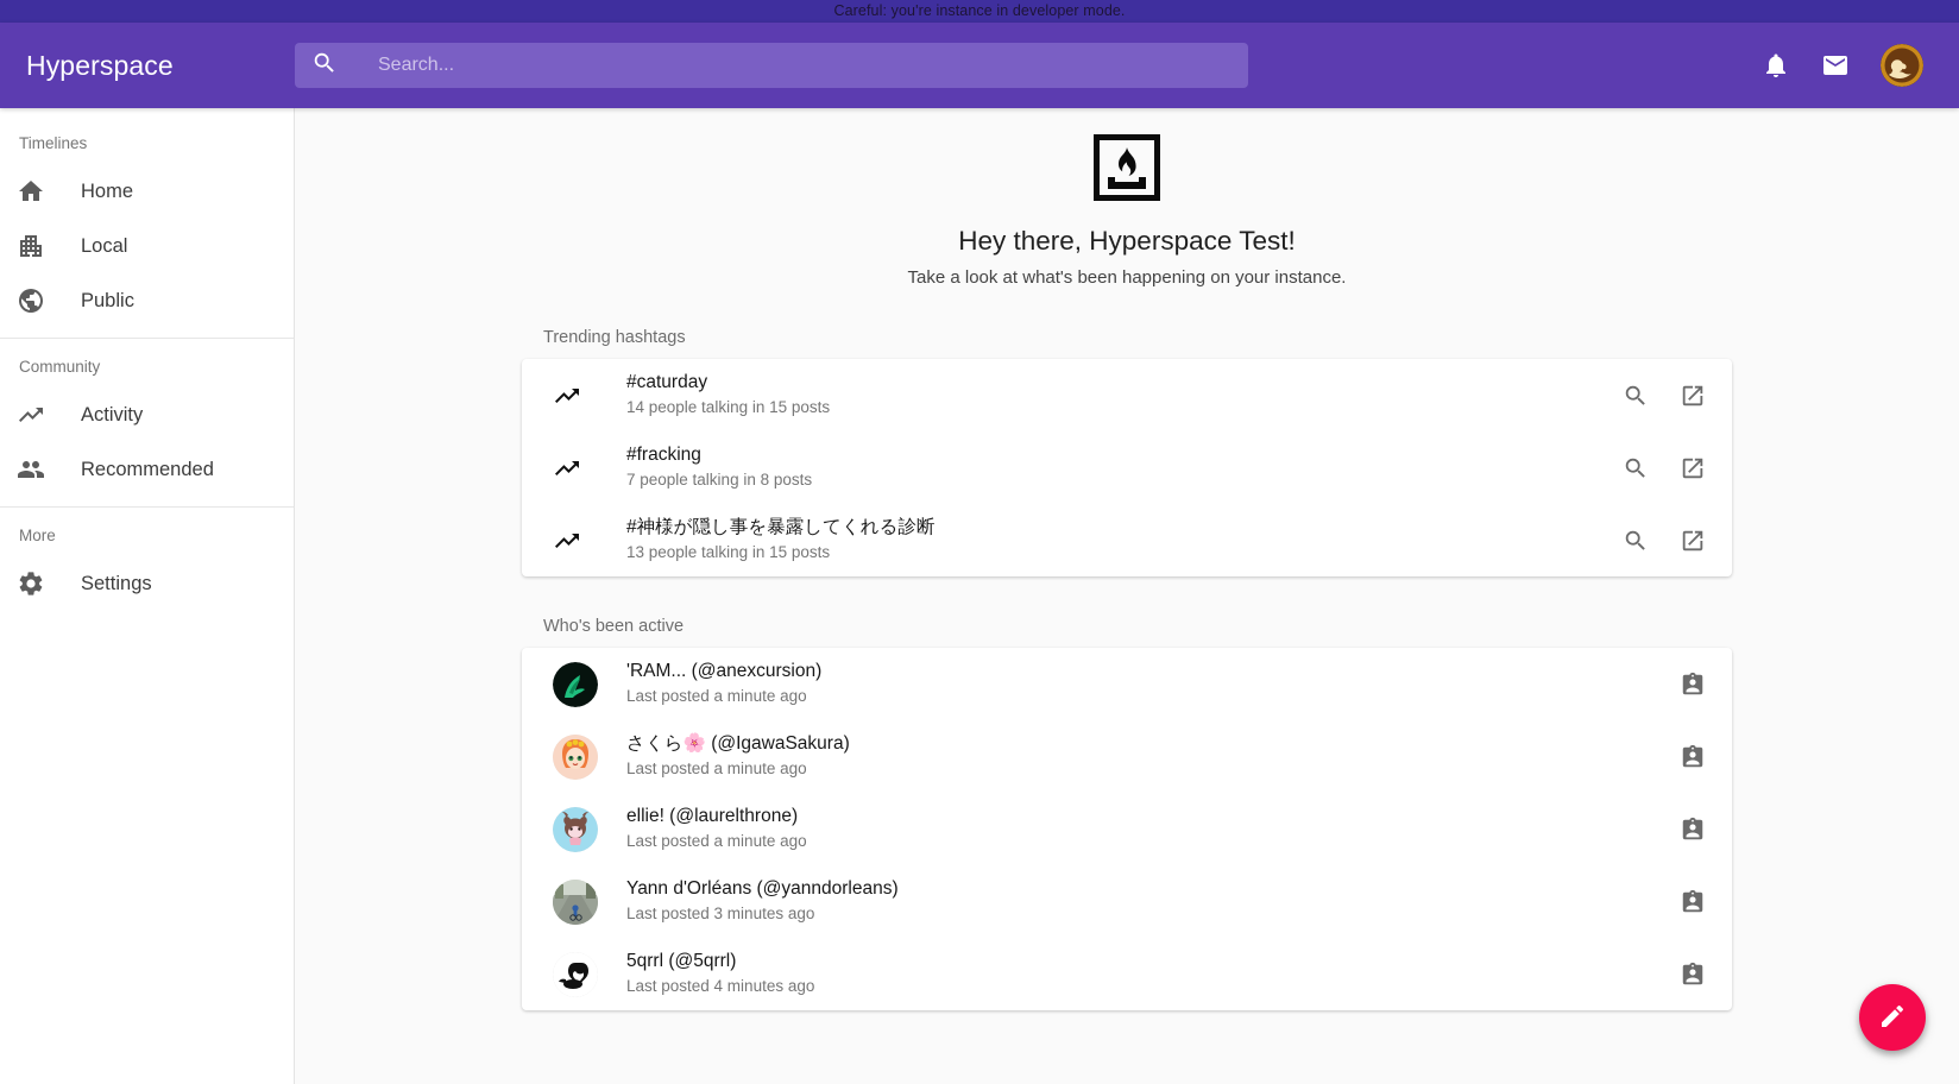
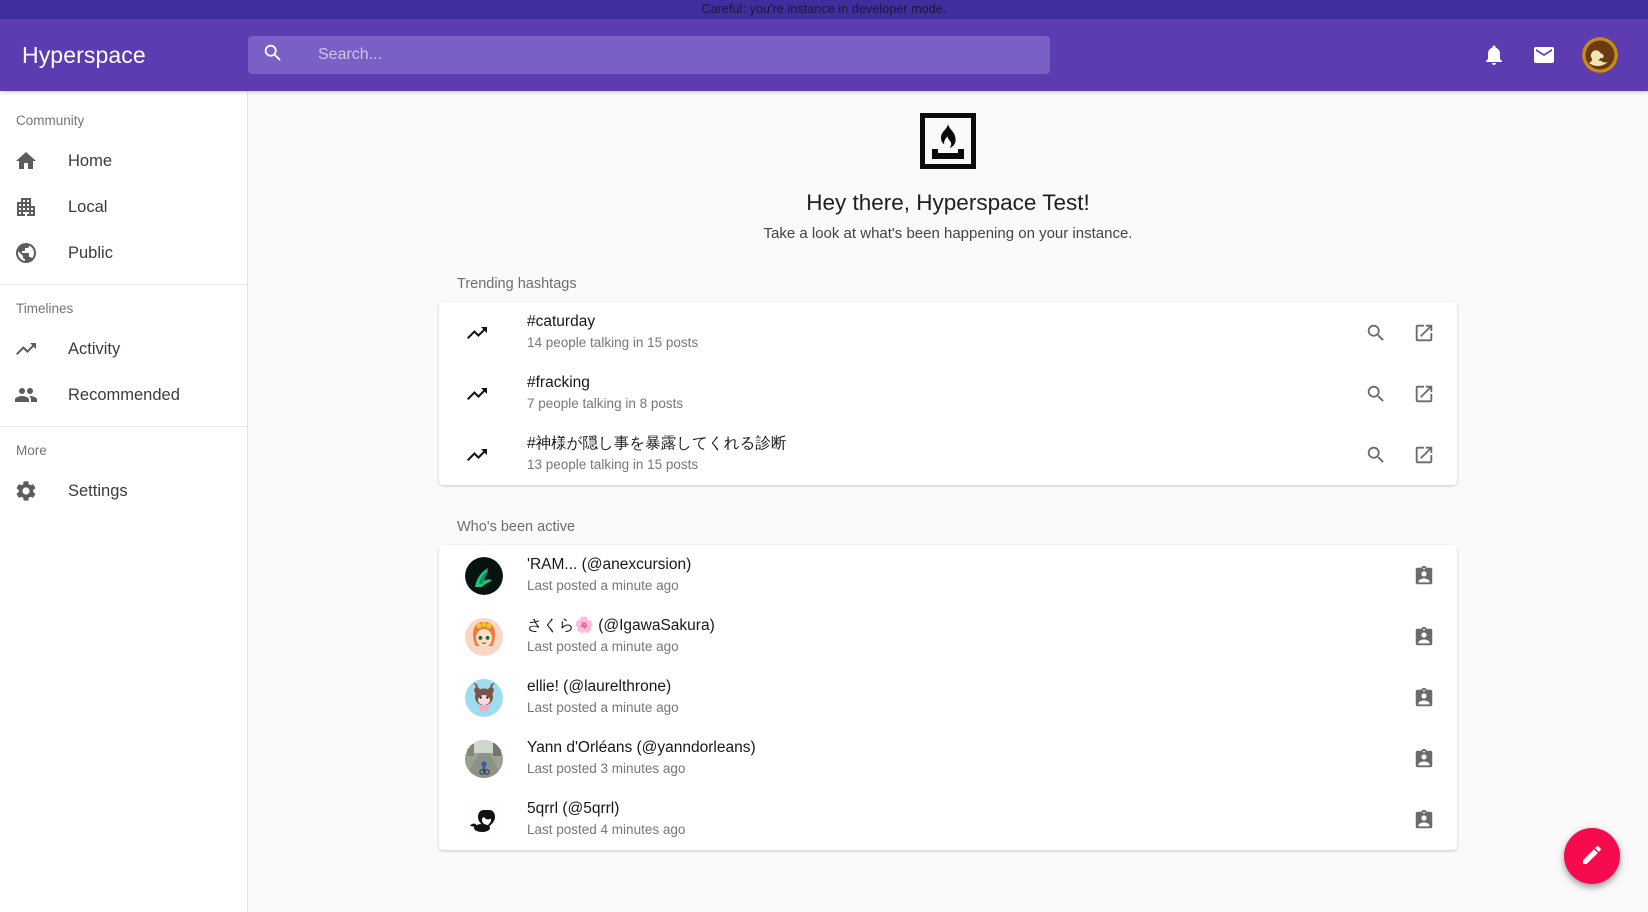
  Careful: you're instance in developer mode.
  Hyperspace
  Search...
- Timelines
+ Community
  Home
  Local
  Public
- Community
+ Timelines
  Activity
  Recommended
  More
  Settings
  Hey there, Hyperspace Test!
  Take a look at what's been happening on your instance.
  Trending hashtags
  #caturday
  14 people talking in 15 posts
  #fracking
  7 people talking in 8 posts
  #神様が隠し事を暴露してくれる診断
  13 people talking in 15 posts
  Who's been active
  'RAM... (@anexcursion)
  Last posted a minute ago
  さくら🌸 (@IgawaSakura)
  Last posted a minute ago
  ellie! (@laurelthrone)
  Last posted a minute ago
  Yann d'Orléans (@yanndorleans)
  Last posted 3 minutes ago
  5qrrl (@5qrrl)
  Last posted 4 minutes ago
